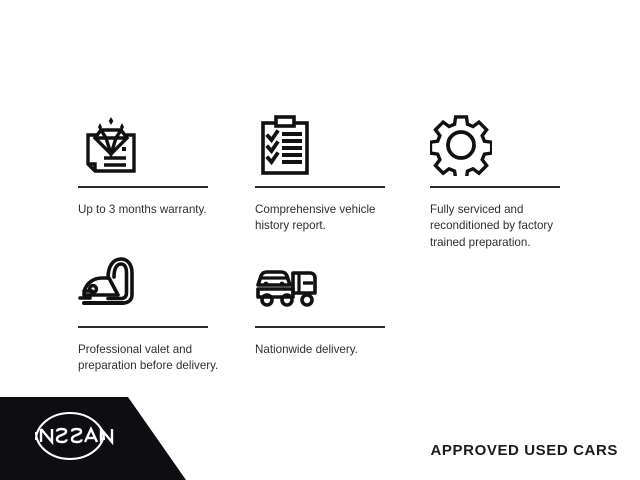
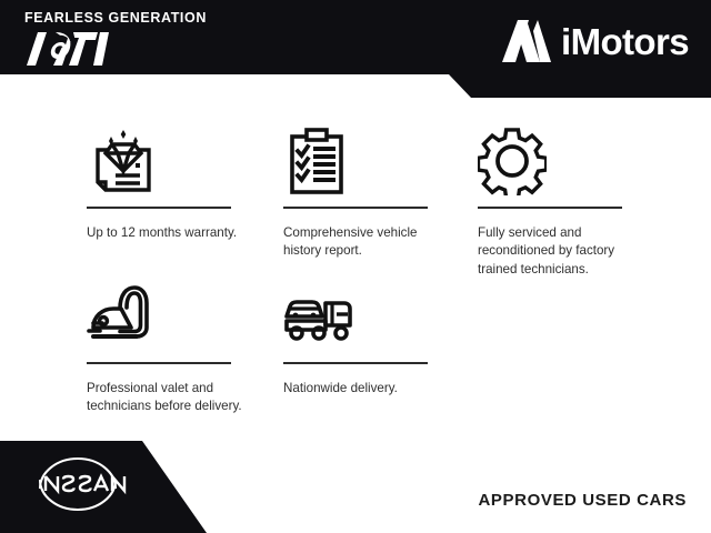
+ FEARLESS GENERATION
+ iMotors
- Up to 3 months warranty.
+ Up to 12 months warranty.
  Comprehensive vehicle history report.
- Fully serviced and reconditioned by factory trained preparation.
+ Fully serviced and reconditioned by factory trained technicians.
- Professional valet and preparation before delivery.
+ Professional valet and technicians before delivery.
  Nationwide delivery.
  APPROVED USED CARS
